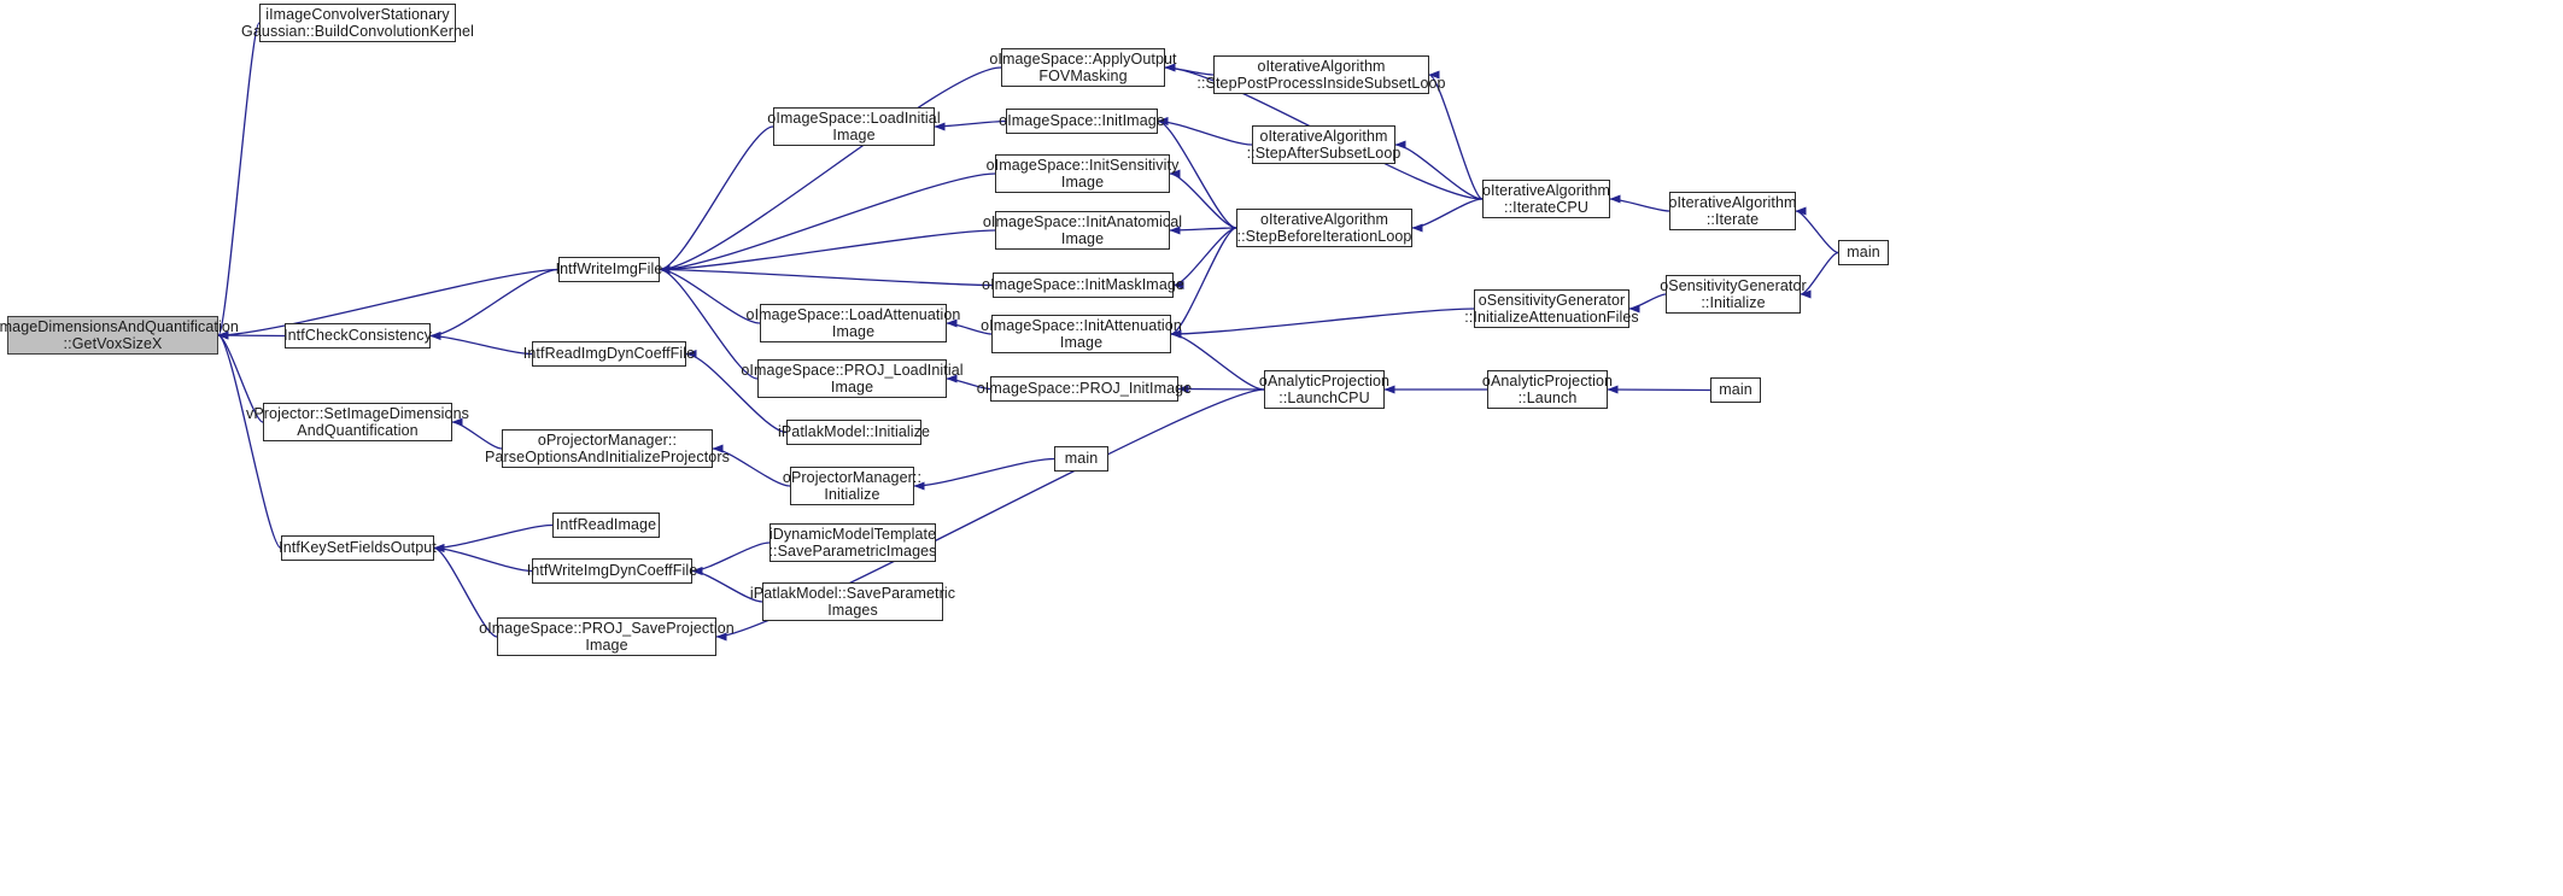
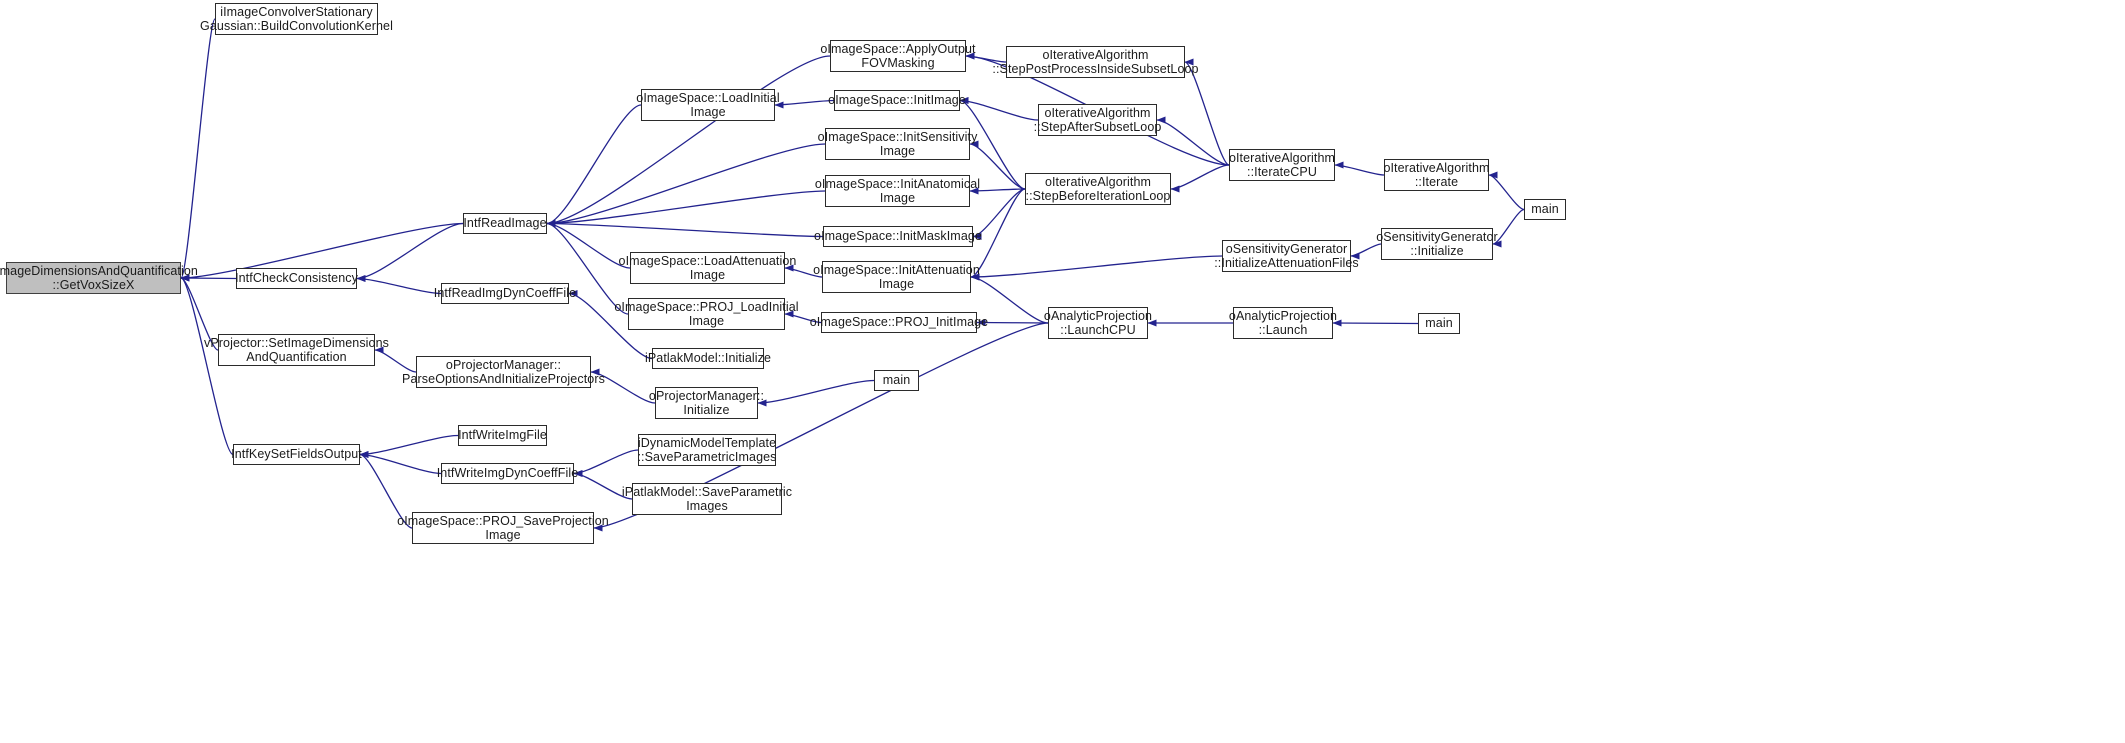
  mageDimensionsAndQuantification
  ::GetVoxSizeX
  iImageConvolverStationary
  Gaussian::BuildConvolutionKernel
  IntfCheckConsistency
  vProjector::SetImageDimensions
  AndQuantification
  IntfKeySetFieldsOutput
- IntfWriteImgFile
+ IntfReadImage
  IntfReadImgDynCoeffFile
  oProjectorManager::
  ParseOptionsAndInitializeProjectors
- IntfReadImage
+ IntfWriteImgFile
  IntfWriteImgDynCoeffFile
  oImageSpace::PROJ_SaveProjection
  Image
  oImageSpace::LoadInitial
  Image
  oImageSpace::LoadAttenuation
  Image
  oImageSpace::PROJ_LoadInitial
  Image
  iPatlakModel::Initialize
  oProjectorManager::
  Initialize
  iDynamicModelTemplate
  ::SaveParametricImages
  iPatlakModel::SaveParametric
  Images
  oImageSpace::ApplyOutput
  FOVMasking
  oImageSpace::InitImage
  oImageSpace::InitSensitivity
  Image
  oImageSpace::InitAnatomical
  Image
  oImageSpace::InitMaskImage
  oImageSpace::InitAttenuation
  Image
  oImageSpace::PROJ_InitImage
  main
  oIterativeAlgorithm
  ::StepPostProcessInsideSubsetLoop
  oIterativeAlgorithm
  ::StepAfterSubsetLoop
  oIterativeAlgorithm
  ::StepBeforeIterationLoop
  oAnalyticProjection
  ::LaunchCPU
  oIterativeAlgorithm
  ::IterateCPU
  oSensitivityGenerator
  ::InitializeAttenuationFiles
  oAnalyticProjection
  ::Launch
  oIterativeAlgorithm
  ::Iterate
  oSensitivityGenerator
  ::Initialize
  main
  main
